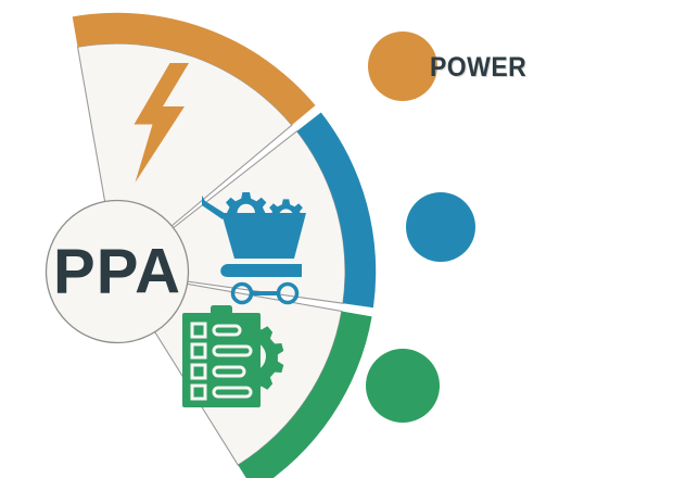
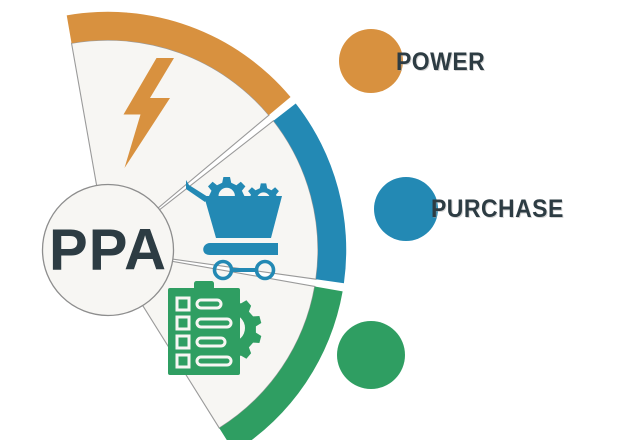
  PPA
  POWER
+ PURCHASE
